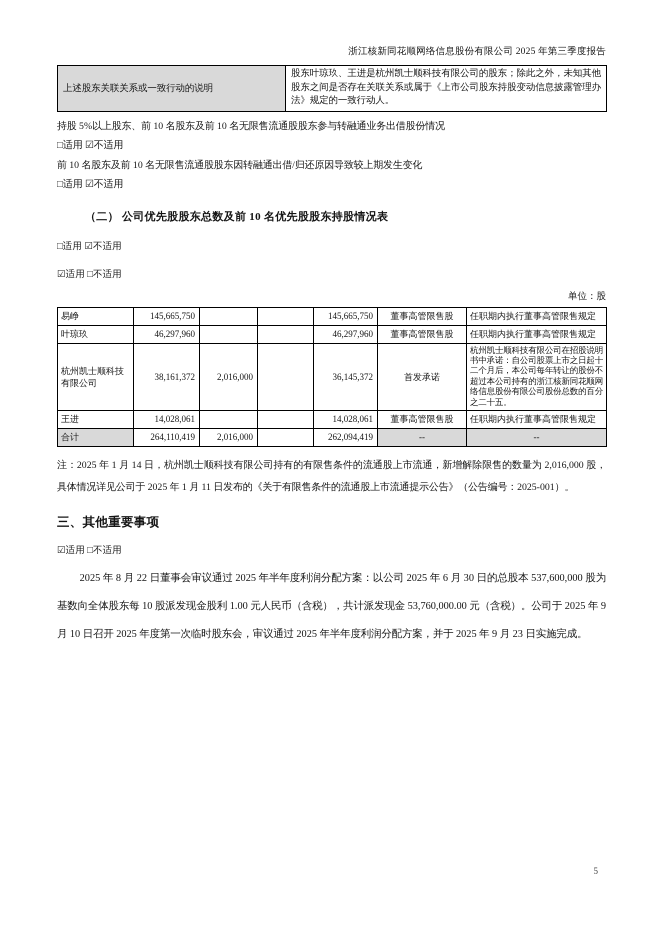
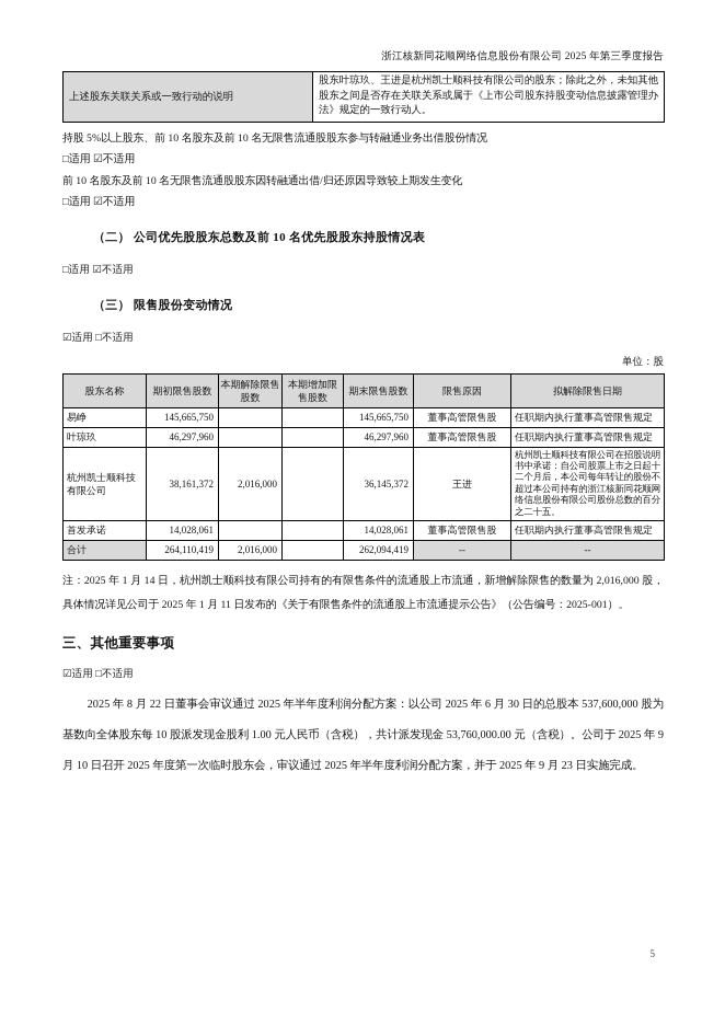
  浙江核新同花顺网络信息股份有限公司 2025 年第三季度报告
  上述股东关联关系或一致行动的说明	股东叶琼玖、王进是杭州凯士顺科技有限公司的股东；除此之外，未知其他股东之间是否存在关联关系或属于《上市公司股东持股变动信息披露管理办法》规定的一致行动人。
  持股 5%以上股东、前 10 名股东及前 10 名无限售流通股股东参与转融通业务出借股份情况
  □适用 ☑不适用
  前 10 名股东及前 10 名无限售流通股股东因转融通出借/归还原因导致较上期发生变化
  □适用 ☑不适用
  （二） 公司优先股股东总数及前 10 名优先股股东持股情况表
  □适用 ☑不适用
+ （三） 限售股份变动情况
  ☑适用 □不适用
  单位：股
+ 股东名称	期初限售股数	本期解除限售股数	本期增加限售股数	期末限售股数	限售原因	拟解除限售日期
  易峥	145,665,750			145,665,750	董事高管限售股	任职期内执行董事高管限售规定
  叶琼玖	46,297,960			46,297,960	董事高管限售股	任职期内执行董事高管限售规定
- 杭州凯士顺科技有限公司	38,161,372	2,016,000		36,145,372	首发承诺	杭州凯士顺科技有限公司在招股说明书中承诺：自公司股票上市之日起十二个月后，本公司每年转让的股份不超过本公司持有的浙江核新同花顺网络信息股份有限公司股份总数的百分之二十五。
+ 杭州凯士顺科技有限公司	38,161,372	2,016,000		36,145,372	王进	杭州凯士顺科技有限公司在招股说明书中承诺：自公司股票上市之日起十二个月后，本公司每年转让的股份不超过本公司持有的浙江核新同花顺网络信息股份有限公司股份总数的百分之二十五。
- 王进	14,028,061			14,028,061	董事高管限售股	任职期内执行董事高管限售规定
+ 首发承诺	14,028,061			14,028,061	董事高管限售股	任职期内执行董事高管限售规定
  合计	264,110,419	2,016,000		262,094,419	--	--
  注：2025 年 1 月 14 日，杭州凯士顺科技有限公司持有的有限售条件的流通股上市流通，新增解除限售的数量为 2,016,000 股，具体情况详见公司于 2025 年 1 月 11 日发布的《关于有限售条件的流通股上市流通提示公告》（公告编号：2025-001）。
  三、其他重要事项
  ☑适用 □不适用
  2025 年 8 月 22 日董事会审议通过 2025 年半年度利润分配方案：以公司 2025 年 6 月 30 日的总股本 537,600,000 股为基数向全体股东每 10 股派发现金股利 1.00 元人民币（含税），共计派发现金 53,760,000.00 元（含税）。公司于 2025 年 9 月 10 日召开 2025 年度第一次临时股东会，审议通过 2025 年半年度利润分配方案，并于 2025 年 9 月 23 日实施完成。
  5
